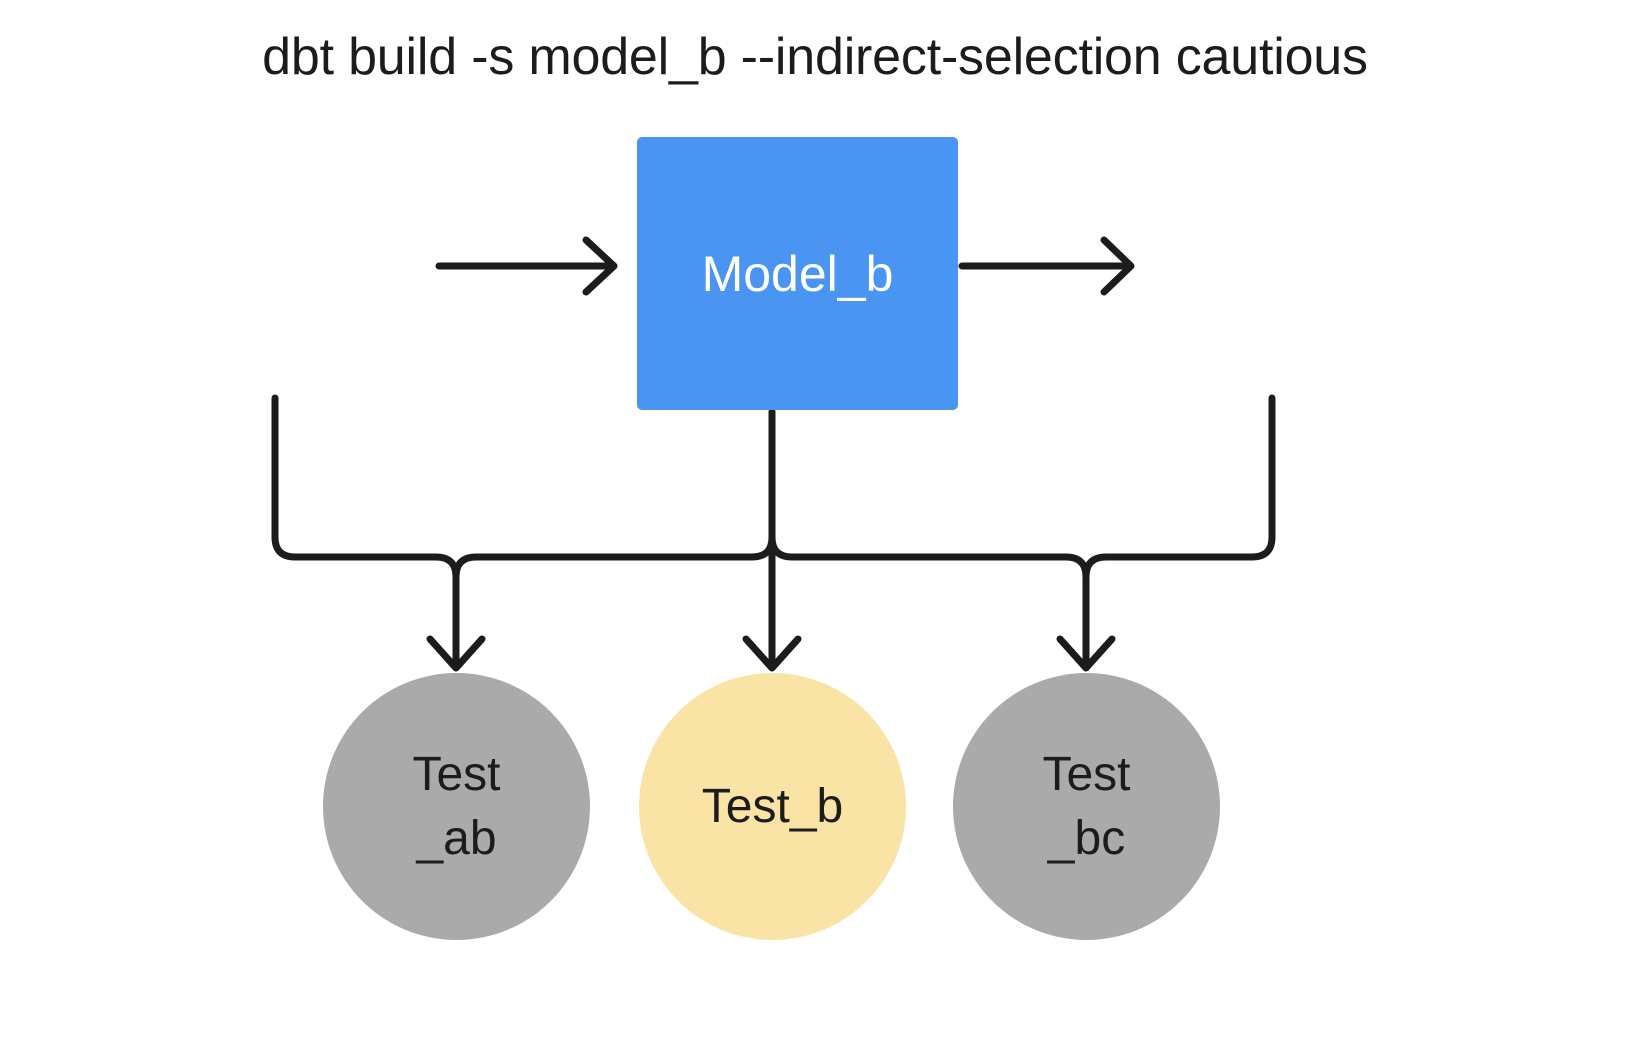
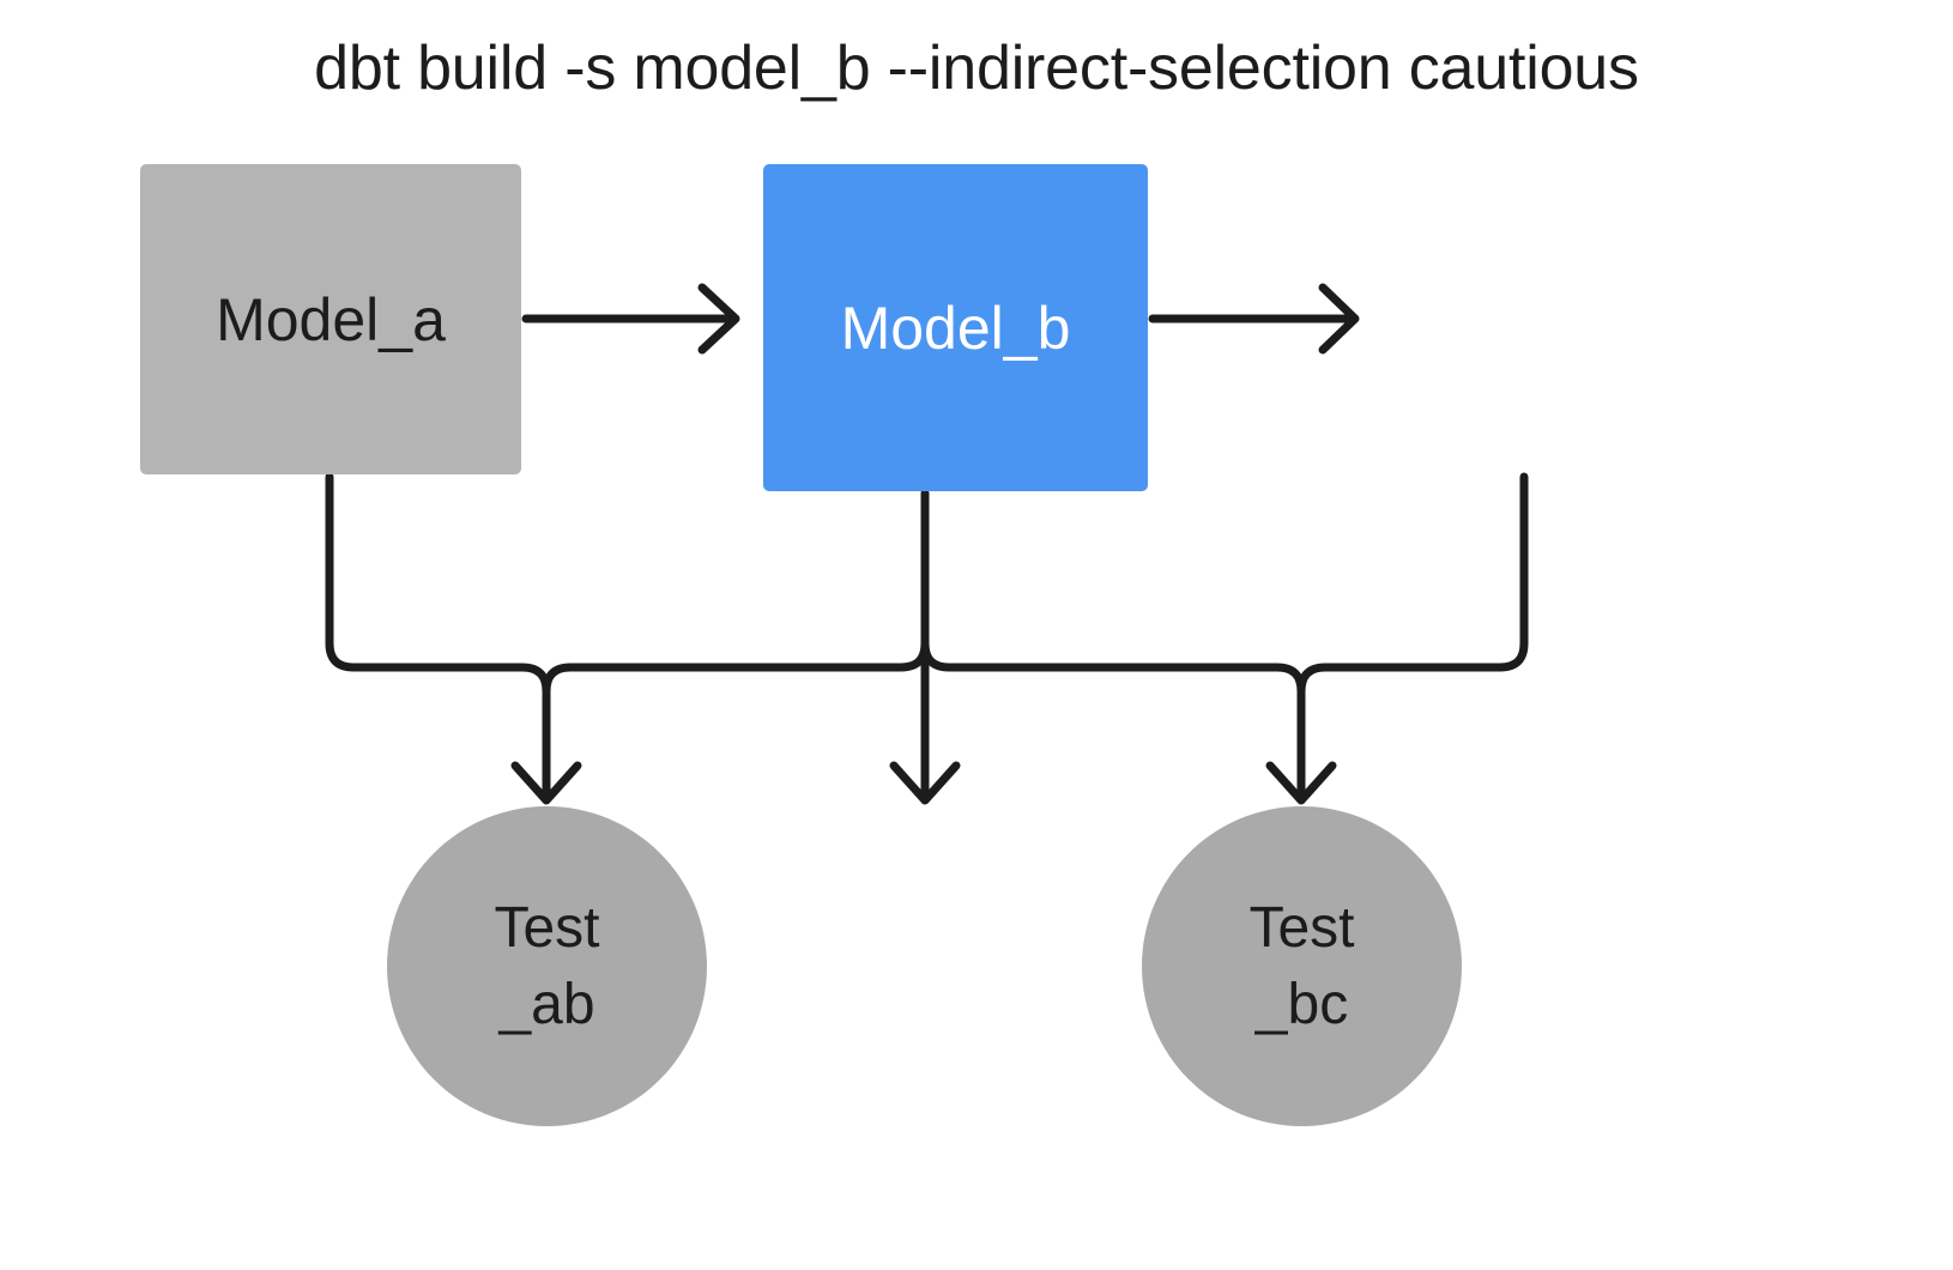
  dbt build -s model_b --indirect-selection cautious
+ Model_a
  Model_b
  Test
  _ab
- Test_b
  Test
  _bc
